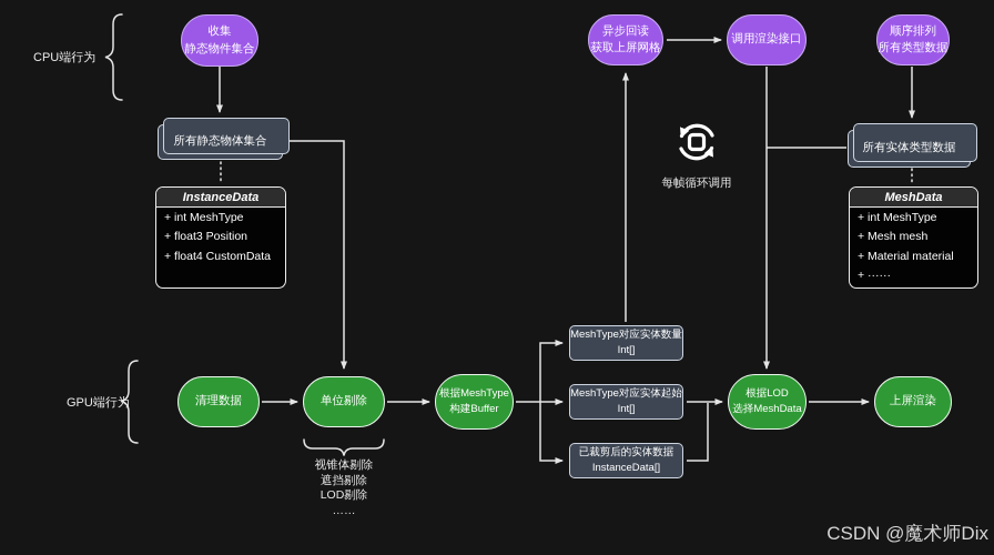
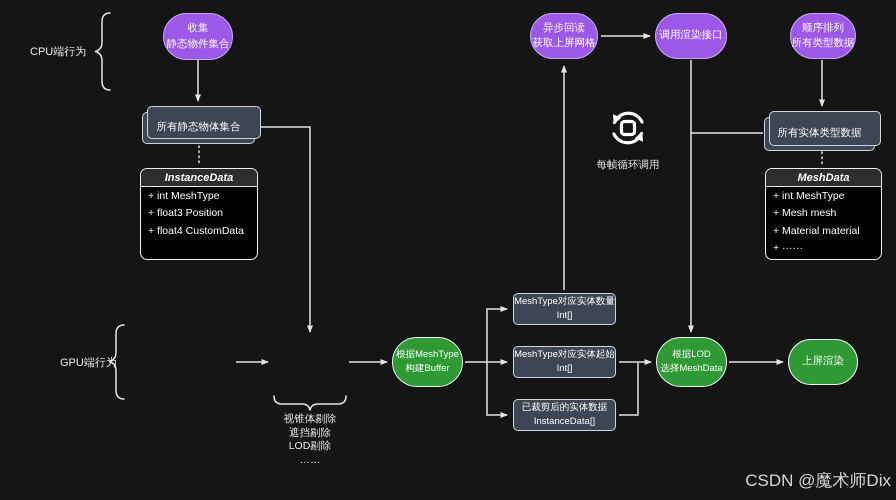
  CPU端行为
  GPU端行为
  收集
  静态物件集合
  异步回读
  获取上屏网格
  调用渲染接口
  顺序排列
  所有类型数据
  所有静态物体集合
  所有实体类型数据
  InstanceData
  + int MeshType
  + float3 Position
  + float4 CustomData
  MeshData
  + int MeshType
  + Mesh mesh
  + Material material
  + ······
  每帧循环调用
- 清理数据
- 单位剔除
  根据MeshType
  构建Buffer
  根据LOD
  选择MeshData
  上屏渲染
  MeshType对应实体数量
  Int[]
  MeshType对应实体起始
  Int[]
  已裁剪后的实体数据
  InstanceData[]
  视锥体剔除
  遮挡剔除
  LOD剔除
  ……
  CSDN @魔术师Dix
